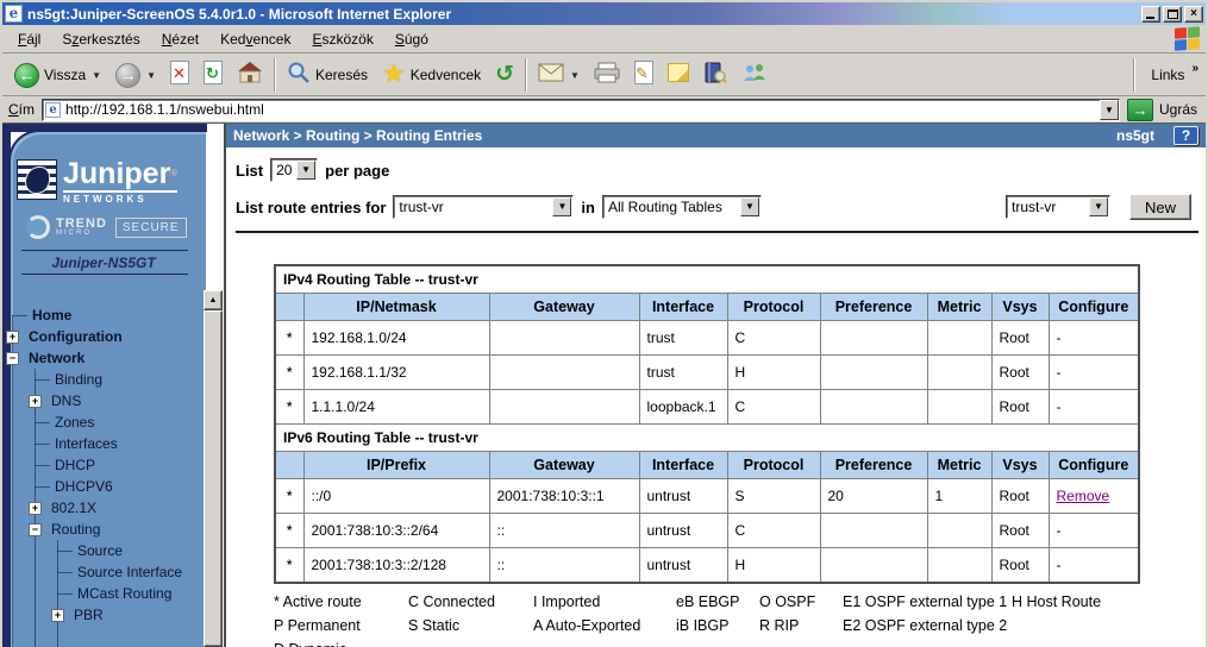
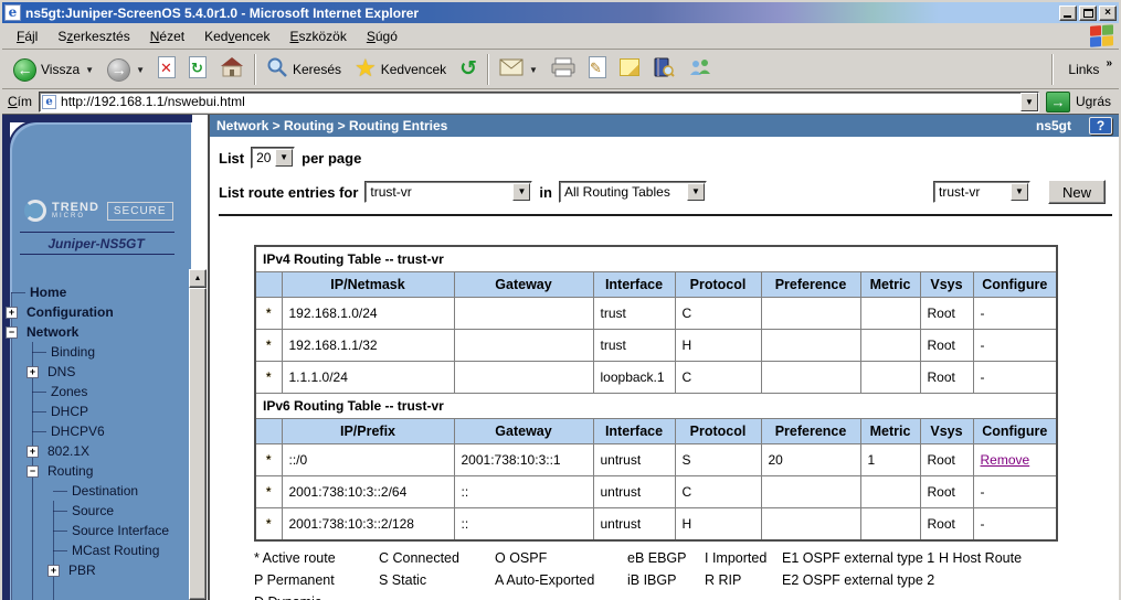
  e
  ns5gt:Juniper-ScreenOS 5.4.0r1.0 - Microsoft Internet Explorer
  ×
  Fájl
  Szerkesztés
  Nézet
  Kedvencek
  Eszközök
  Súgó
  ←
  Vissza
  ▼
  →
  ▼
  ✕
  ↻
  Keresés
  ★
  Kedvencek
  ↺
  ▼
  ✎
  Links
  »
  Cím
  e
  http://192.168.1.1/nswebui.html
  ▼
  →
  Ugrás
- Juniper®
- NETWORKS
  TREND
  SECURE
  Juniper-NS5GT
  Home
  +
  Configuration
  −
  Network
  Binding
  +
  DNS
  Zones
- Interfaces
  DHCP
  DHCPV6
  +
  802.1X
  −
  Routing
+ Destination
  Source
  Source Interface
  MCast Routing
  +
  PBR
  Network > Routing > Routing Entries
  ns5gt
  ?
  List
  20
  ▼
  per page
  List route entries for
  trust-vr
  ▼
  in
  All Routing Tables
  ▼
  trust-vr
  ▼
  New
  IPv4 Routing Table -- trust-vr
  	IP/Netmask	Gateway	Interface	Protocol	Preference	Metric	Vsys	Configure
  *	192.168.1.0/24		trust	C			Root	-
  *	192.168.1.1/32		trust	H			Root	-
  *	1.1.1.0/24		loopback.1	C			Root	-
  IPv6 Routing Table -- trust-vr
  	IP/Prefix	Gateway	Interface	Protocol	Preference	Metric	Vsys	Configure
  *	::/0	2001:738:10:3::1	untrust	S	20	1	Root	Remove
  *	2001:738:10:3::2/64	::	untrust	C			Root	-
  *	2001:738:10:3::2/128	::	untrust	H			Root	-
  * Active route
  P Permanent
  C Connected
  S Static
- I Imported
+ O OSPF
  A Auto-Exported
  eB EBGP
  iB IBGP
- O OSPF
+ I Imported
  R RIP
  E1 OSPF external type 1
  E2 OSPF external type 2
  H Host Route
